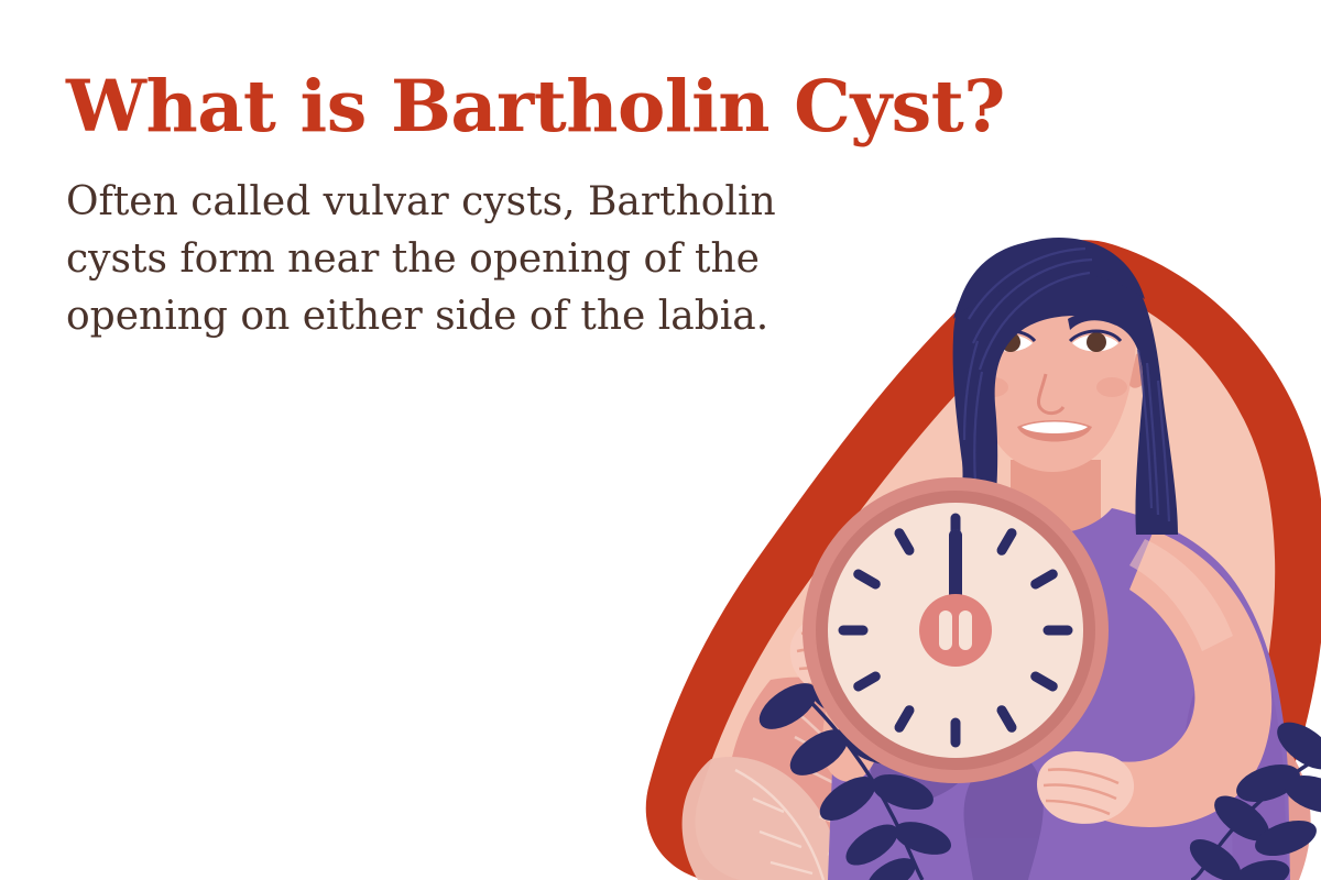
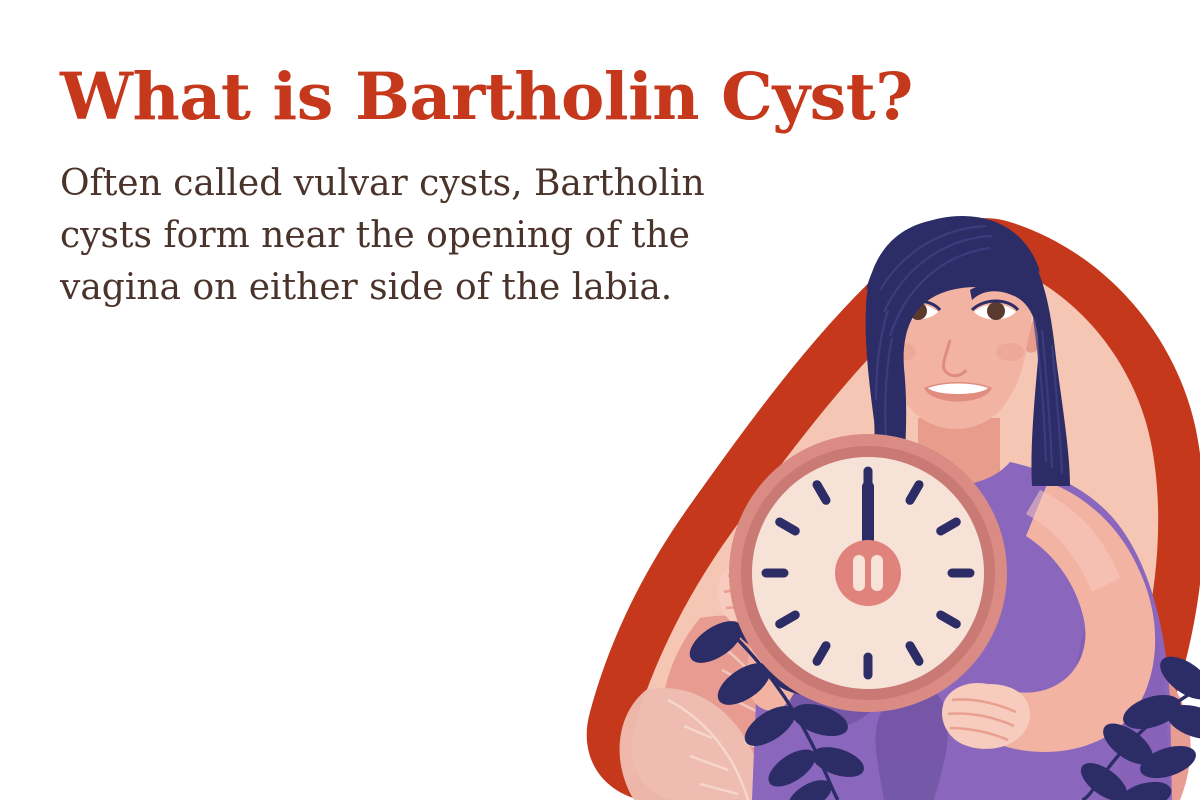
  What is Bartholin Cyst?
- Often called vulvar cysts, Bartholin cysts form near the opening of the opening on either side of the labia.
+ Often called vulvar cysts, Bartholin cysts form near the opening of the vagina on either side of the labia.
